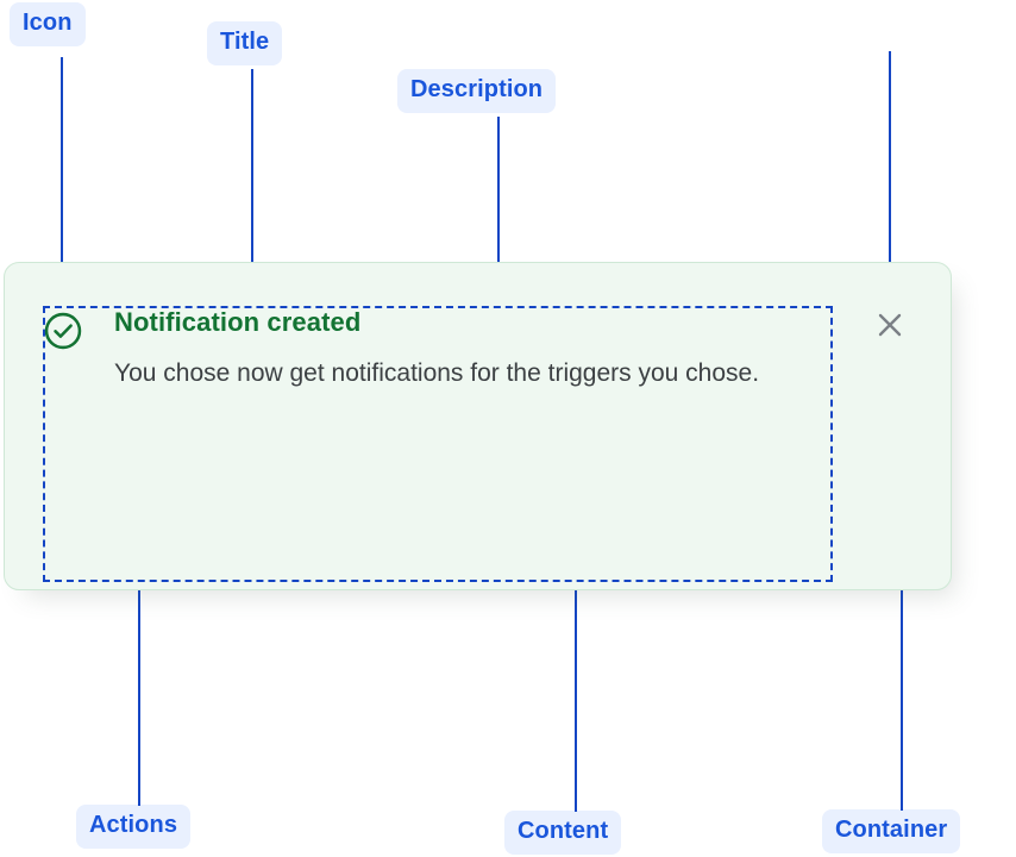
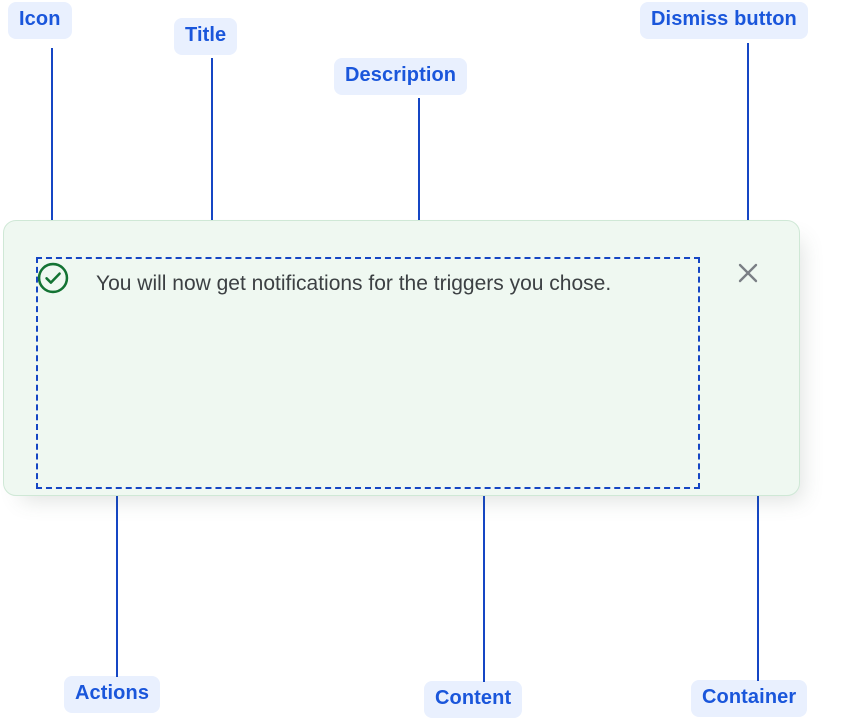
  Icon
  Title
  Description
+ Dismiss button
  Actions
  Content
  Container
- Notification created
- You chose now get notifications for the triggers you chose.
+ You will now get notifications for the triggers you chose.
